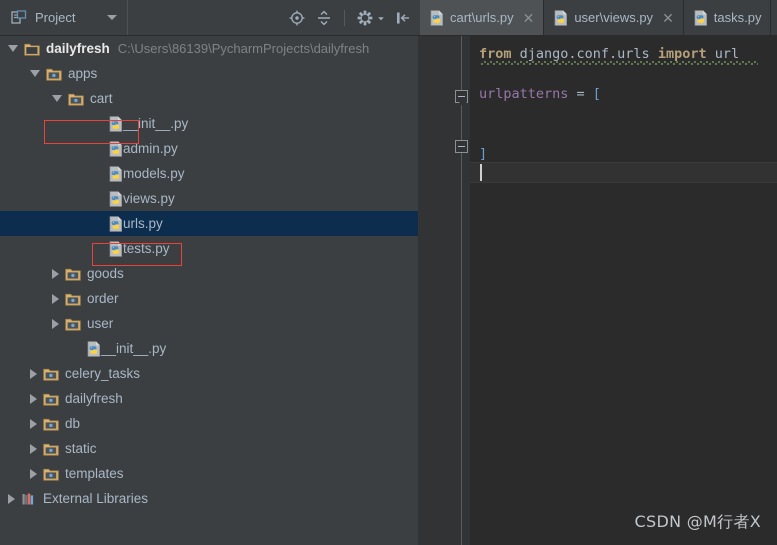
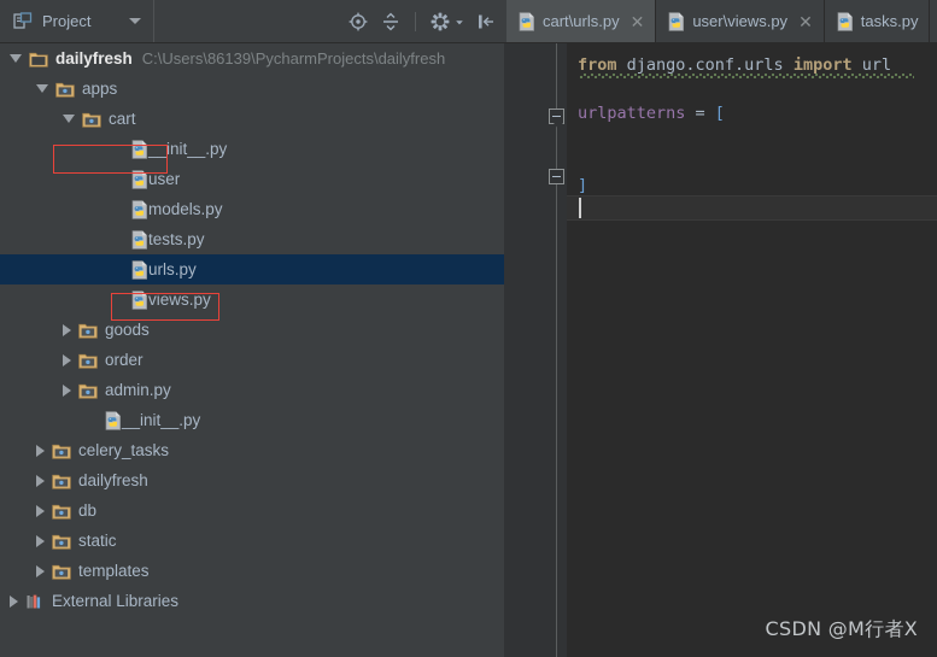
  Project
  cart\urls.py
  ✕
  user\views.py
  ✕
  tasks.py
  dailyfresh
  C:\Users\86139\PycharmProjects\dailyfresh
  apps
  cart
  __init__.py
- admin.py
+ user
  models.py
- views.py
+ tests.py
  urls.py
- tests.py
+ views.py
  goods
  order
- user
+ admin.py
  __init__.py
  celery_tasks
  dailyfresh
  db
  static
  templates
  External Libraries
  from django.conf.urls import url
  urlpatterns = [
  ]
  CSDN @M行者X
